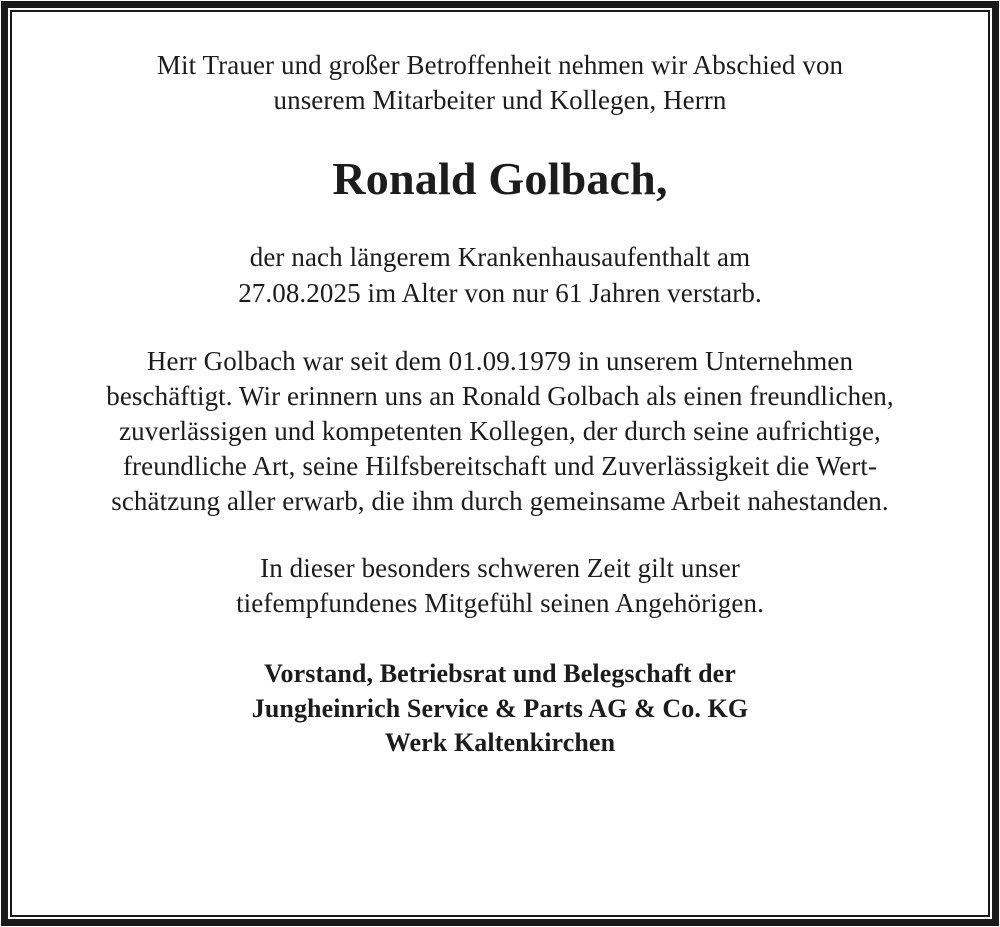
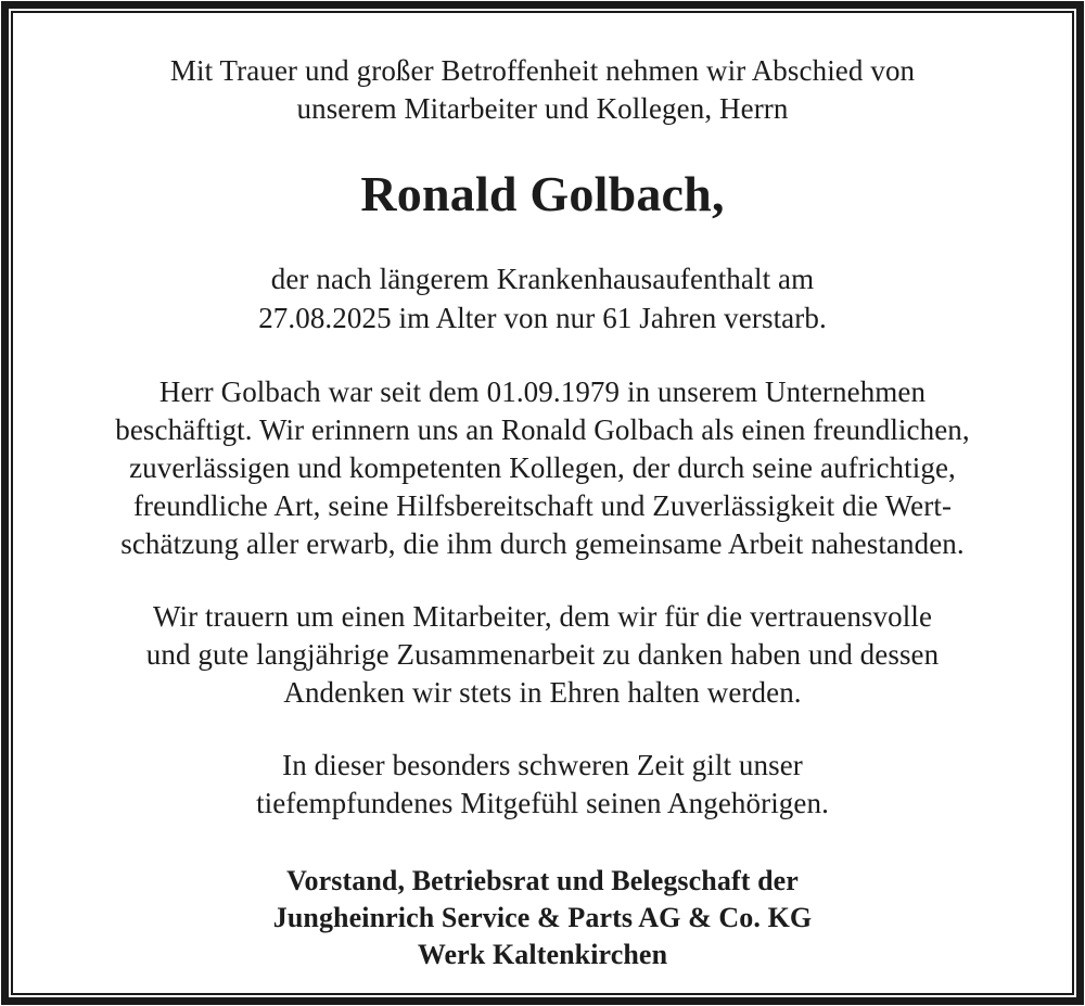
  Mit Trauer und großer Betroffenheit nehmen wir Abschied von
  unserem Mitarbeiter und Kollegen, Herrn
  Ronald Golbach,
  der nach längerem Krankenhausaufenthalt am
  27.08.2025 im Alter von nur 61 Jahren verstarb.
  Herr Golbach war seit dem 01.09.1979 in unserem Unternehmen
  beschäftigt. Wir erinnern uns an Ronald Golbach als einen freundlichen,
  zuverlässigen und kompetenten Kollegen, der durch seine aufrichtige,
  freundliche Art, seine Hilfsbereitschaft und Zuverlässigkeit die Wert-
  schätzung aller erwarb, die ihm durch gemeinsame Arbeit nahestanden.
+ Wir trauern um einen Mitarbeiter, dem wir für die vertrauensvolle
+ und gute langjährige Zusammenarbeit zu danken haben und dessen
+ Andenken wir stets in Ehren halten werden.
  In dieser besonders schweren Zeit gilt unser
  tiefempfundenes Mitgefühl seinen Angehörigen.
  Vorstand, Betriebsrat und Belegschaft der
  Jungheinrich Service & Parts AG & Co. KG
  Werk Kaltenkirchen
